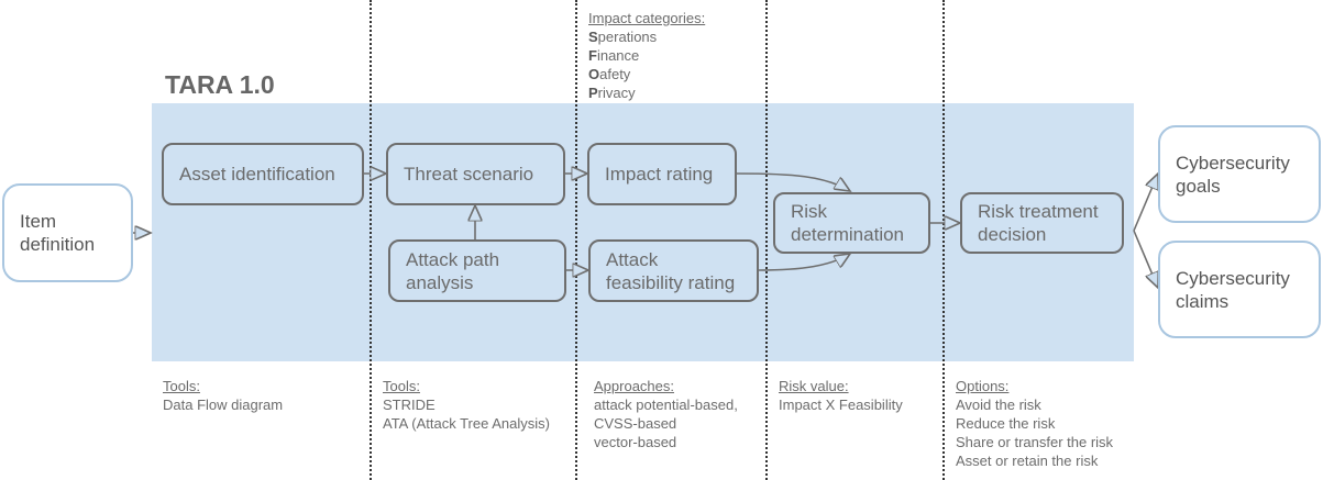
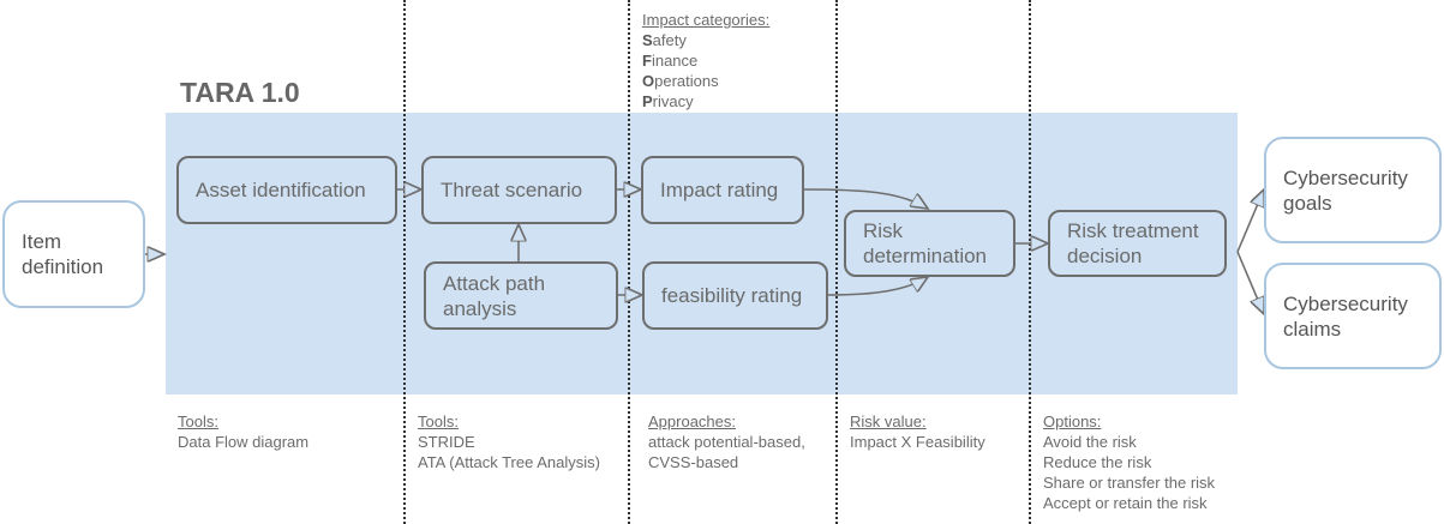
  TARA 1.0
  Impact categories:
- Sperations
+ Safety
  Finance
- Oafety
+ Operations
  Privacy
  Item
  definition
  Asset identification
  Threat scenario
  Attack path
  analysis
  Impact rating
- Attack
  feasibility rating
  Risk
  determination
  Risk treatment
  decision
  Cybersecurity
  goals
  Cybersecurity
  claims
  Tools:
  Data Flow diagram
  Tools:
  STRIDE
  ATA (Attack Tree Analysis)
  Approaches:
  attack potential-based,
  CVSS-based
- vector-based
  Risk value:
  Impact X Feasibility
  Options:
  Avoid the risk
  Reduce the risk
  Share or transfer the risk
- Asset or retain the risk
+ Accept or retain the risk
